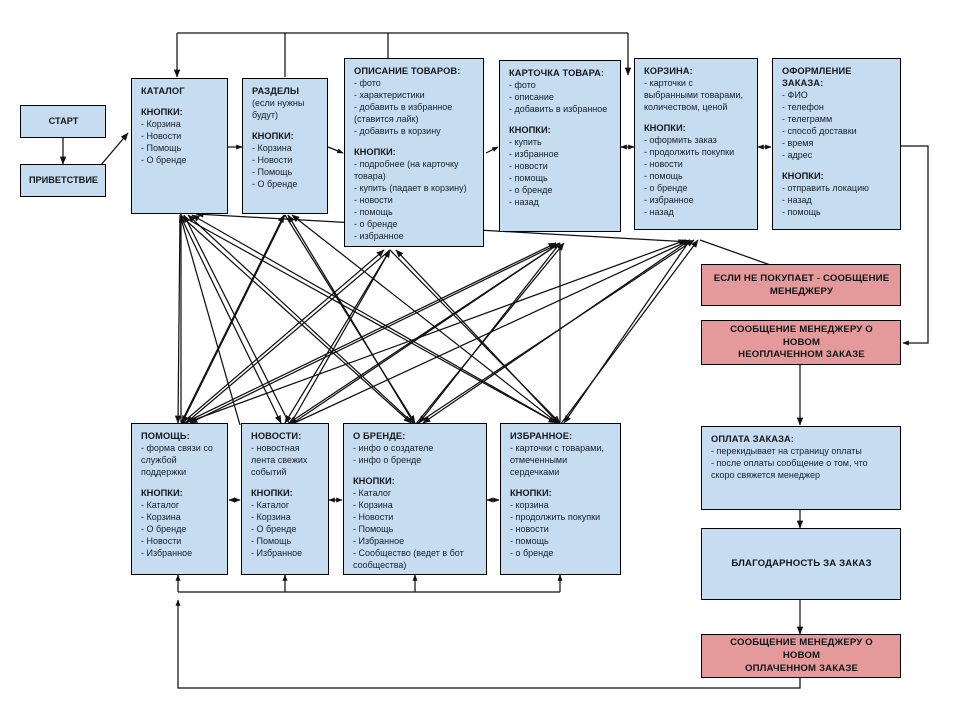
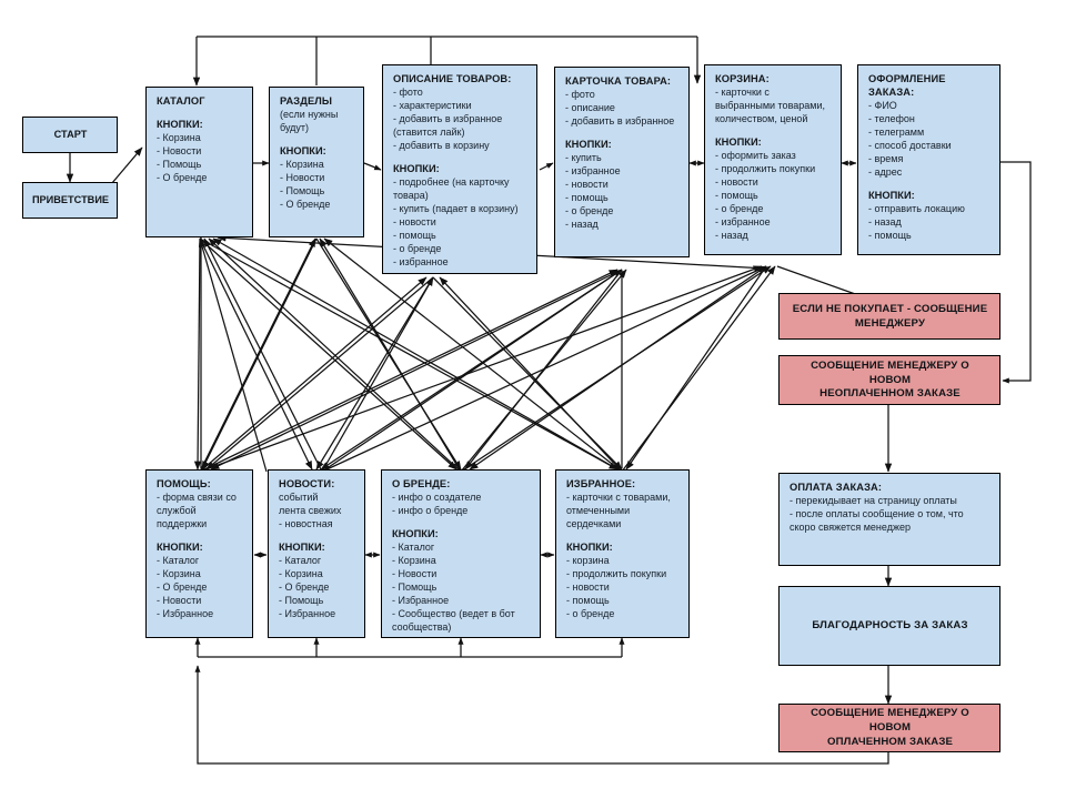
  СТАРТ
  ПРИВЕТСТВИЕ
  КАТАЛОГ
  КНОПКИ:
  - Корзина
  - Новости
  - Помощь
  - О бренде
  РАЗДЕЛЫ
  (если нужны
  будут)
  КНОПКИ:
  - Корзина
  - Новости
  - Помощь
  - О бренде
  ОПИСАНИЕ ТОВАРОВ:
  - фото
  - характеристики
  - добавить в избранное
  (ставится лайк)
  - добавить в корзину
  КНОПКИ:
  - подробнее (на карточку
  товара)
  - купить (падает в корзину)
  - новости
  - помощь
  - о бренде
  - избранное
  КАРТОЧКА ТОВАРА:
  - фото
  - описание
  - добавить в избранное
  КНОПКИ:
  - купить
  - избранное
  - новости
  - помощь
  - о бренде
  - назад
  КОРЗИНА:
  - карточки с
  выбранными товарами,
  количеством, ценой
  КНОПКИ:
  - оформить заказ
  - продолжить покупки
  - новости
  - помощь
  - о бренде
  - избранное
  - назад
  ОФОРМЛЕНИЕ
  ЗАКАЗА:
  - ФИО
  - телефон
  - телеграмм
  - способ доставки
  - время
  - адрес
  КНОПКИ:
  - отправить локацию
  - назад
  - помощь
  ЕСЛИ НЕ ПОКУПАЕТ - СООБЩЕНИЕ
  МЕНЕДЖЕРУ
  СООБЩЕНИЕ МЕНЕДЖЕРУ О НОВОМ
  НЕОПЛАЧЕННОМ ЗАКАЗЕ
  ОПЛАТА ЗАКАЗА:
  - перекидывает на страницу оплаты
  - после оплаты сообщение о том, что
  скоро свяжется менеджер
  БЛАГОДАРНОСТЬ ЗА ЗАКАЗ
  СООБЩЕНИЕ МЕНЕДЖЕРУ О НОВОМ
  ОПЛАЧЕННОМ ЗАКАЗЕ
  ПОМОЩЬ:
  - форма связи со
  службой
  поддержки
  КНОПКИ:
  - Каталог
  - Корзина
  - О бренде
  - Новости
  - Избранное
  НОВОСТИ:
- - новостная
+ событий
  лента свежих
- событий
+ - новостная
  КНОПКИ:
  - Каталог
  - Корзина
  - О бренде
  - Помощь
  - Избранное
  О БРЕНДЕ:
  - инфо о создателе
  - инфо о бренде
  КНОПКИ:
  - Каталог
  - Корзина
  - Новости
  - Помощь
  - Избранное
  - Сообщество (ведет в бот
  сообщества)
  ИЗБРАННОЕ:
  - карточки с товарами,
  отмеченными
  сердечками
  КНОПКИ:
  - корзина
  - продолжить покупки
  - новости
  - помощь
  - о бренде
